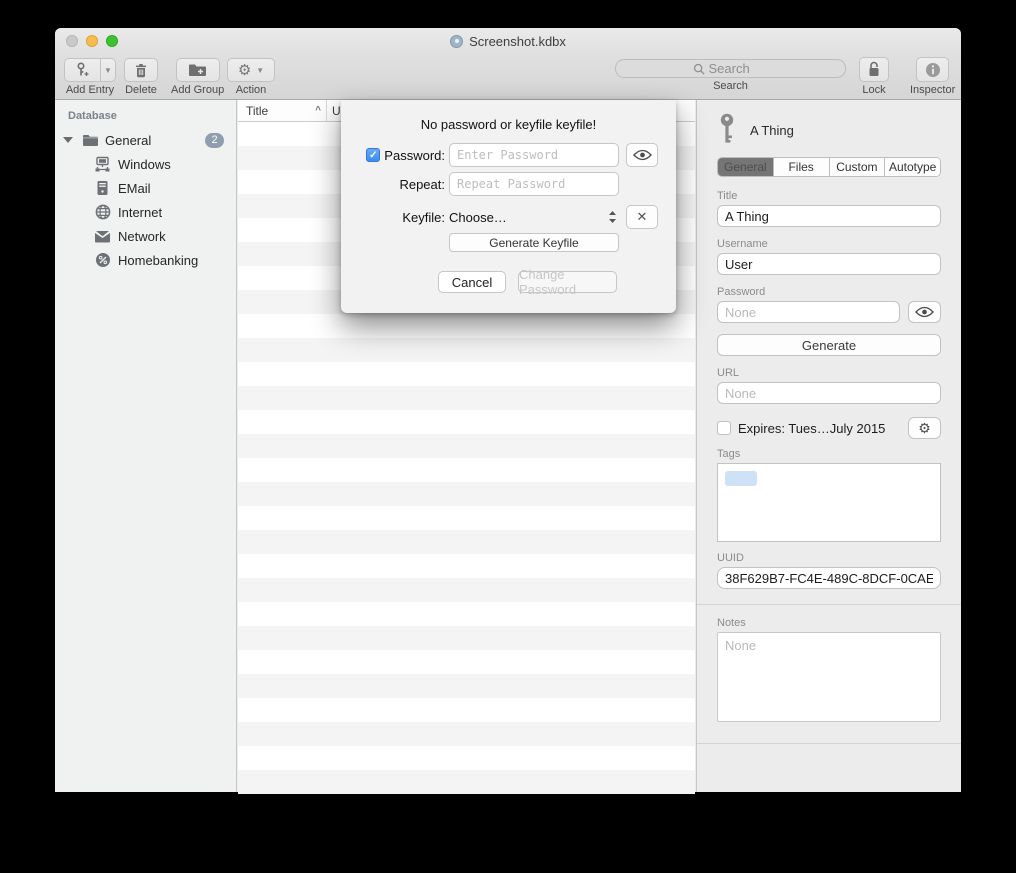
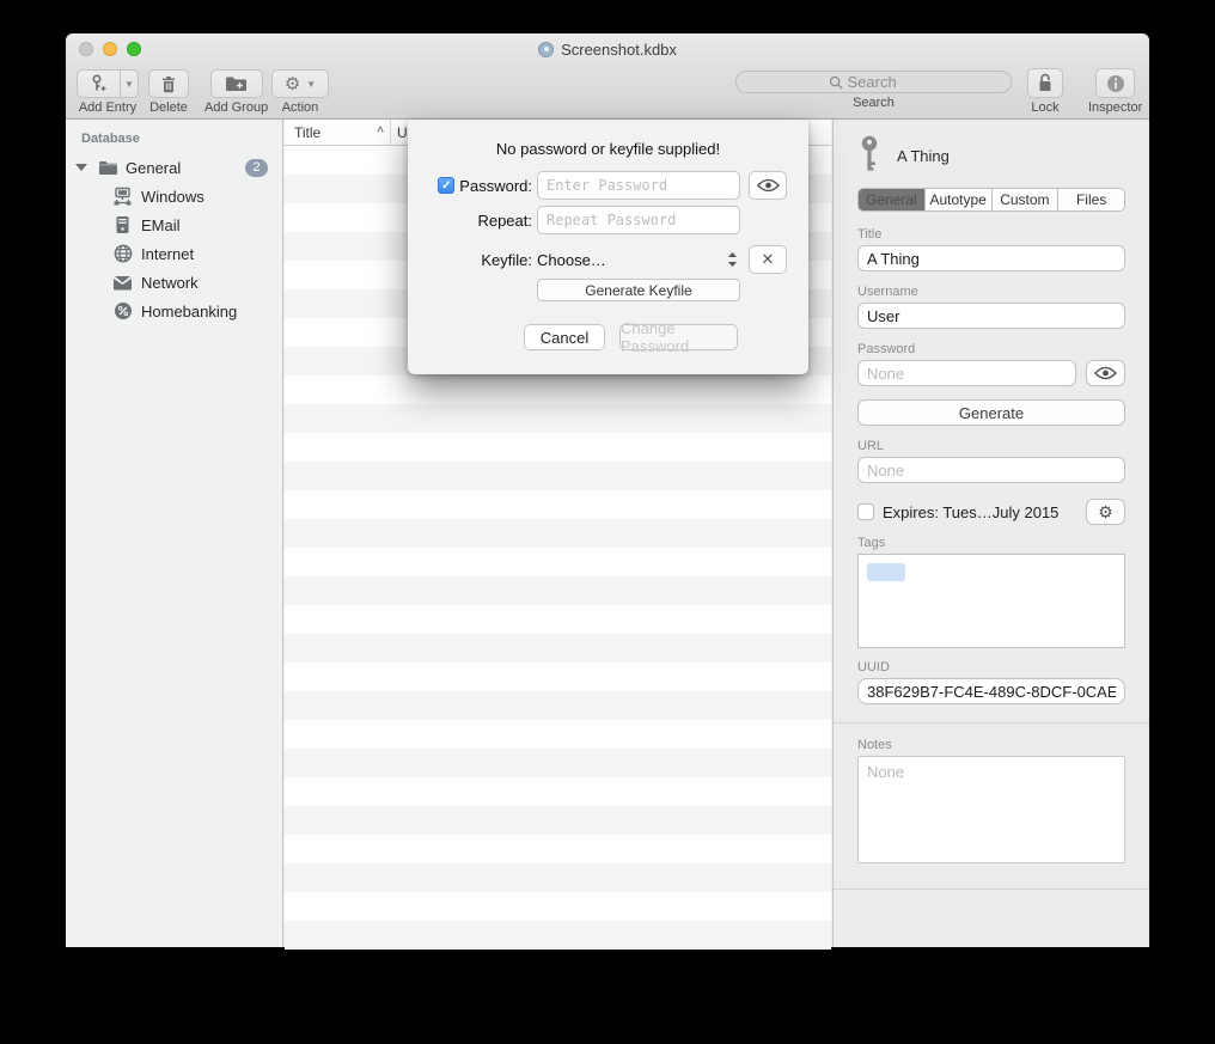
  Screenshot.kdbx
  ▼
  Add Entry
  Delete
  Add Group
  ⚙
  ▼
  Action
  Search
  Search
  Lock
  Inspector
  Database
  General
  2
  Windows
  EMail
  Internet
  Network
  Homebanking
  Title
  ^
  U
  A Thing
  General
- Files
+ Autotype
  Custom
- Autotype
+ Files
  Title
  A Thing
  Username
  User
  Password
  None
  Generate
  URL
  None
  Expires: Tues…July 2015
  ⚙
  Tags
  UUID
  38F629B7-FC4E-489C-8DCF-0CAE
  Notes
  None
- No password or keyfile keyfile!
+ No password or keyfile supplied!
  ✓
  Password:
  Enter Password
  Repeat:
  Repeat Password
  Keyfile:
  Choose…
  ✕
  Generate Keyfile
  Cancel
  Change Password
